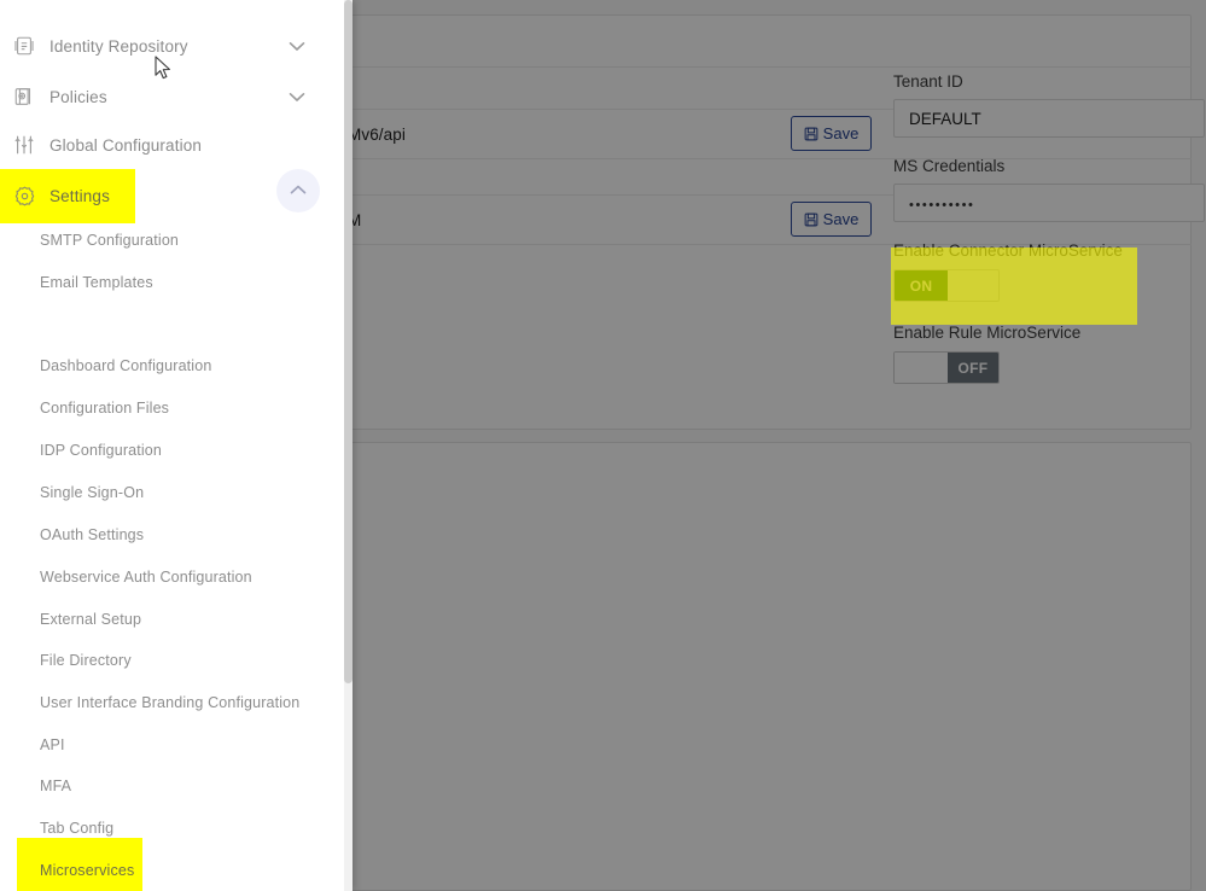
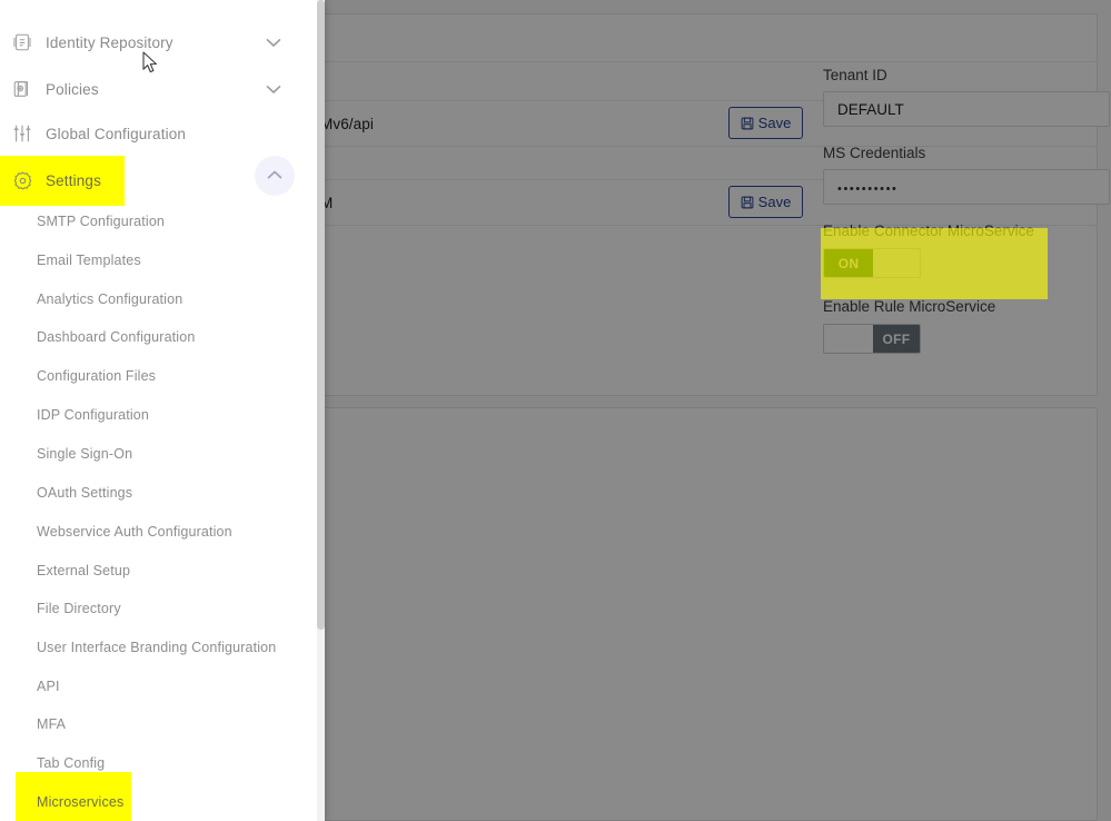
  Mv6/api
  Save
  M
  Save
  Tenant ID
  DEFAULT
  MS Credentials
  ••••••••••
  Enable Connector MicroService
  ON
  Enable Rule MicroService
  OFF
  Identity Repository
  Policies
  Global Configuration
  Settings
  SMTP Configuration
  Email Templates
+ Analytics Configuration
  Dashboard Configuration
  Configuration Files
  IDP Configuration
  Single Sign-On
  OAuth Settings
  Webservice Auth Configuration
  External Setup
  File Directory
  User Interface Branding Configuration
  API
  MFA
  Tab Config
  Microservices
